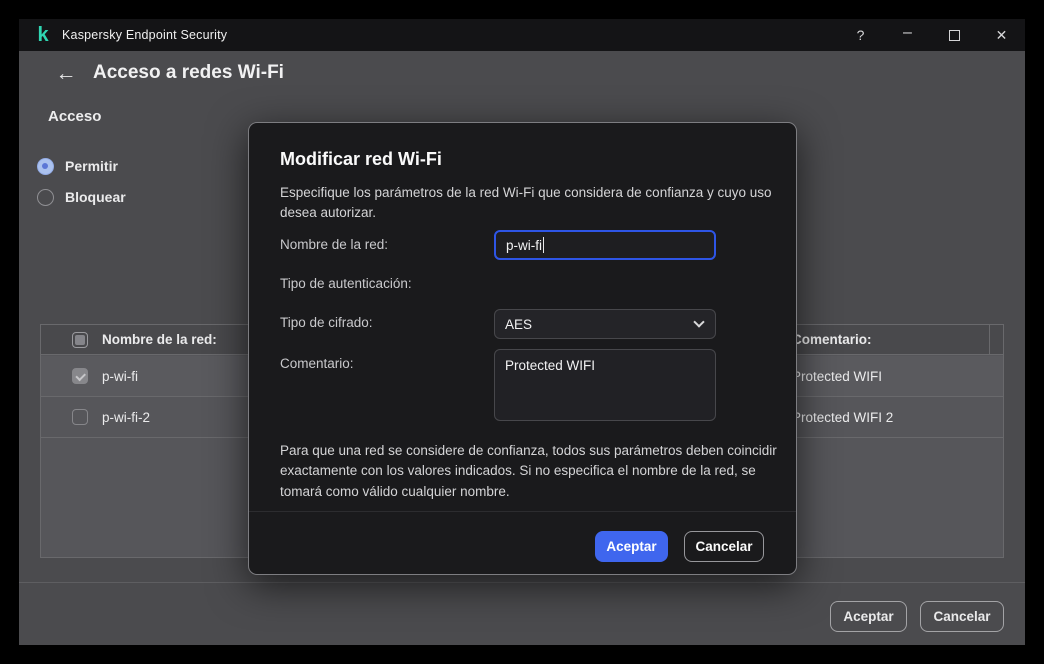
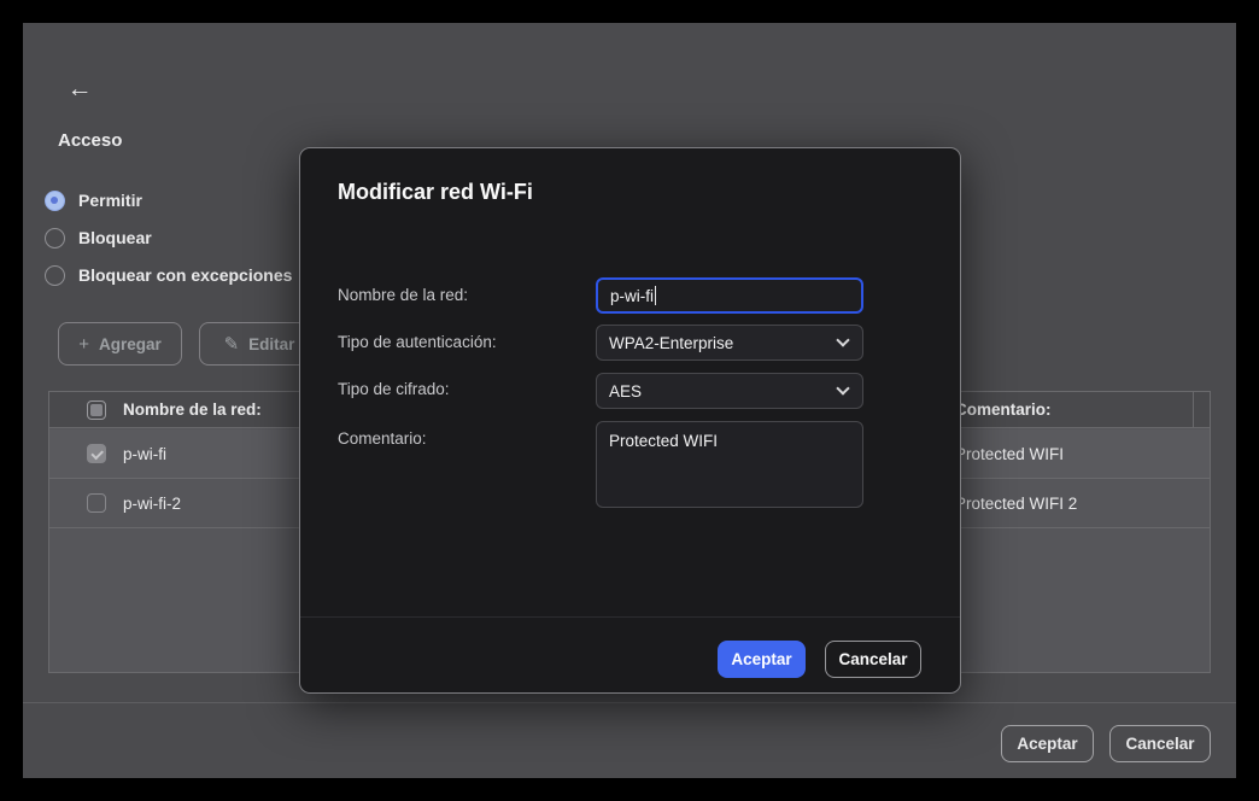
- k
- Kaspersky Endpoint Security
- ?
- –
- ✕
  ←
- Acceso a redes Wi-Fi
  Acceso
  Permitir
  Bloquear
+ Bloquear con excepciones
+ +
+ Agregar
+ ✎
+ Editar
  Nombre de la red:
  omentario:
  p-wi-fi
  rotected WIFI
  p-wi-fi-2
  rotected WIFI 2
  Aceptar
  Cancelar
  Modificar red Wi-Fi
- Especifique los parámetros de la red Wi-Fi que considera de confianza y cuyo uso desea autorizar.
  Nombre de la red:
  p-wi-fi
  Tipo de autenticación:
+ WPA2-Enterprise
  Tipo de cifrado:
  AES
  Comentario:
  Protected WIFI
- Para que una red se considere de confianza, todos sus parámetros deben coincidir exactamente con los valores indicados. Si no especifica el nombre de la red, se tomará como válido cualquier nombre.
  Aceptar
  Cancelar
